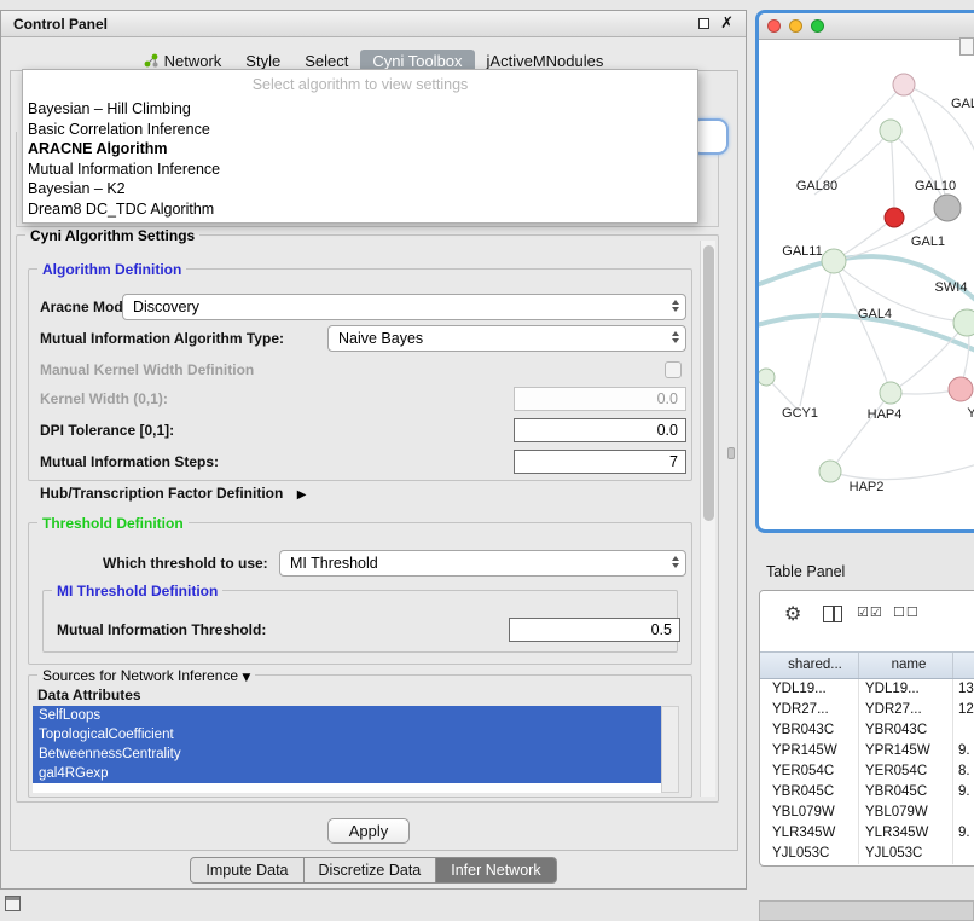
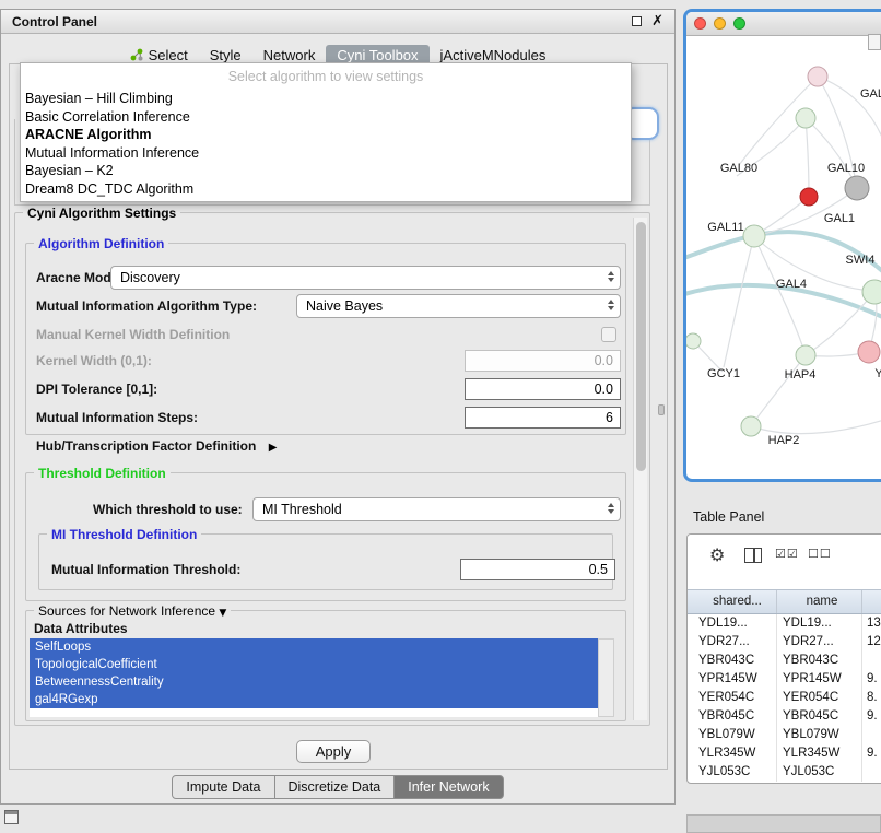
  Control Panel
  ✗
  Cyni Algorithm Settings
  Algorithm Definition
  Aracne Mod
  Discovery
  Mutual Information Algorithm Type:
  Naive Bayes
  Manual Kernel Width Definition
  Kernel Width (0,1):
  0.0
  DPI Tolerance [0,1]:
  0.0
  Mutual Information Steps:
- 7
+ 6
  Hub/Transcription Factor Definition ▶
  Threshold Definition
  Which threshold to use:
  MI Threshold
  MI Threshold Definition
  Mutual Information Threshold:
  0.5
  Sources for Network Inference ▼
  Data Attributes
  SelfLoops
  TopologicalCoefficient
  BetweennessCentrality
  gal4RGexp
  Apply
- Network
+ Select
  Style
- Select
+ Network
  Cyni Toolbox
  jActiveMNodules
  Impute Data
  Discretize Data
  Infer Network
  Select algorithm to view settings
  Bayesian – Hill Climbing
  Basic Correlation Inference
  ARACNE Algorithm
  Mutual Information Inference
  Bayesian – K2
  Dream8 DC_TDC Algorithm
  GAL80
  GAL10
  GAL11
  GAL1
  SWI4
  GAL4
  GCY1
  HAP4
  HAP2
  Y
  Table Panel
  ⚙
  ☑☑
  ☐☐
  shared...
  name
  YDL19...
  YDL19...
  13
  YDR27...
  YDR27...
  12
  YBR043C
  YBR043C
  YPR145W
  YPR145W
  9.
  YER054C
  YER054C
  8.
  YBR045C
  YBR045C
  9.
  YBL079W
  YBL079W
  YLR345W
  YLR345W
  9.
  YJL053C
  YJL053C
